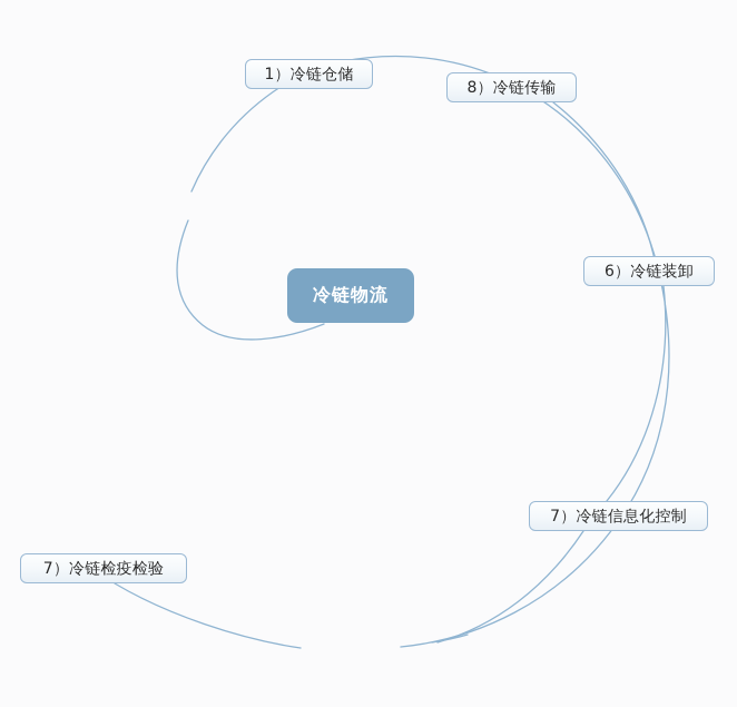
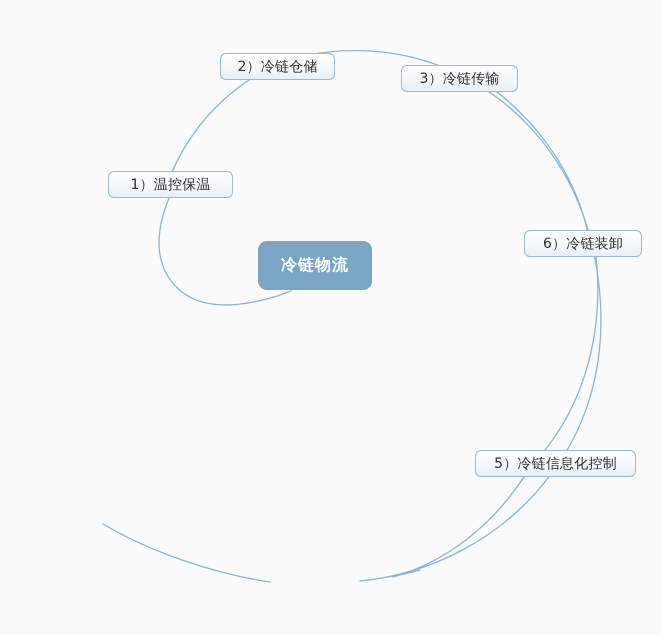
  冷链物流
+ 1）温控保温
- 1）冷链仓储
+ 2）冷链仓储
- 8）冷链传输
+ 3）冷链传输
  6）冷链装卸
- 7）冷链信息化控制
+ 5）冷链信息化控制
- 7）冷链检疫检验
